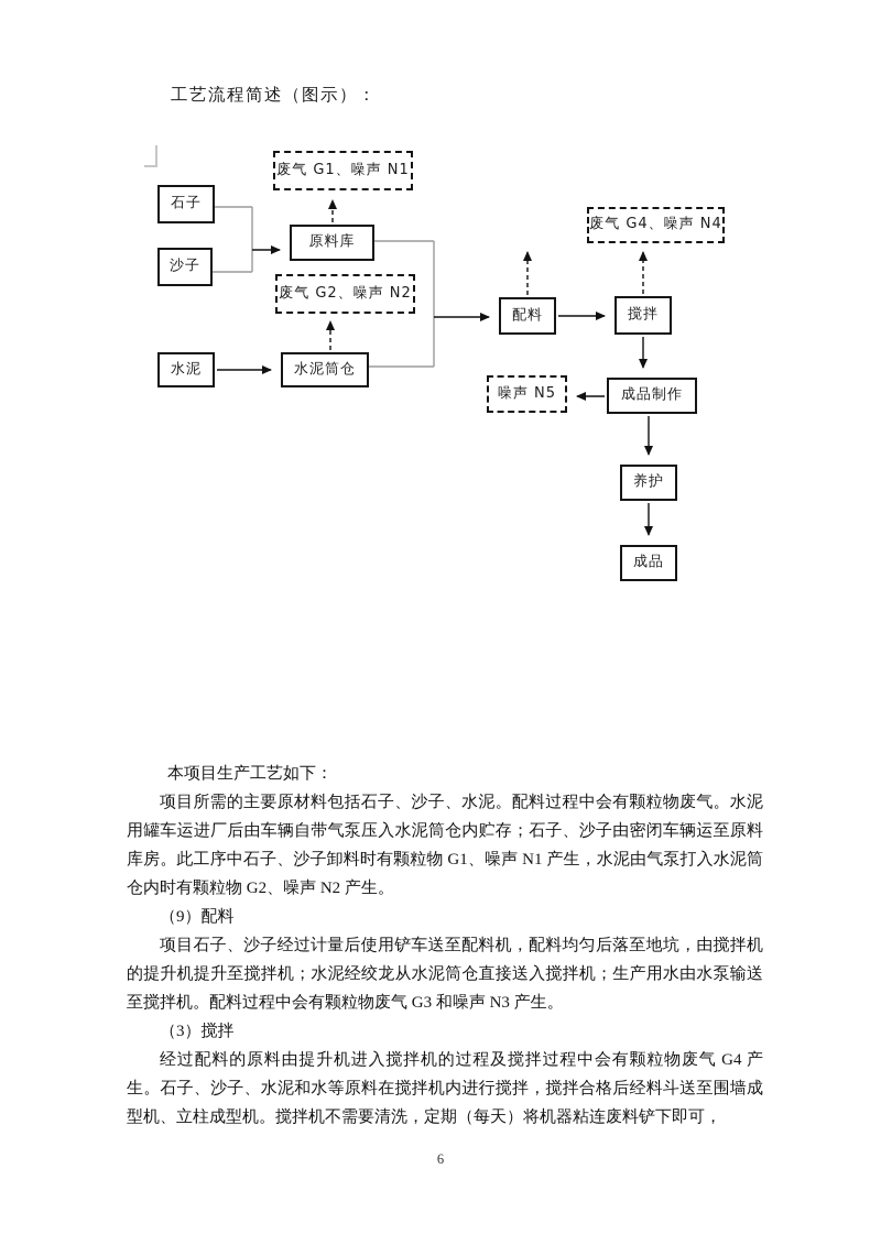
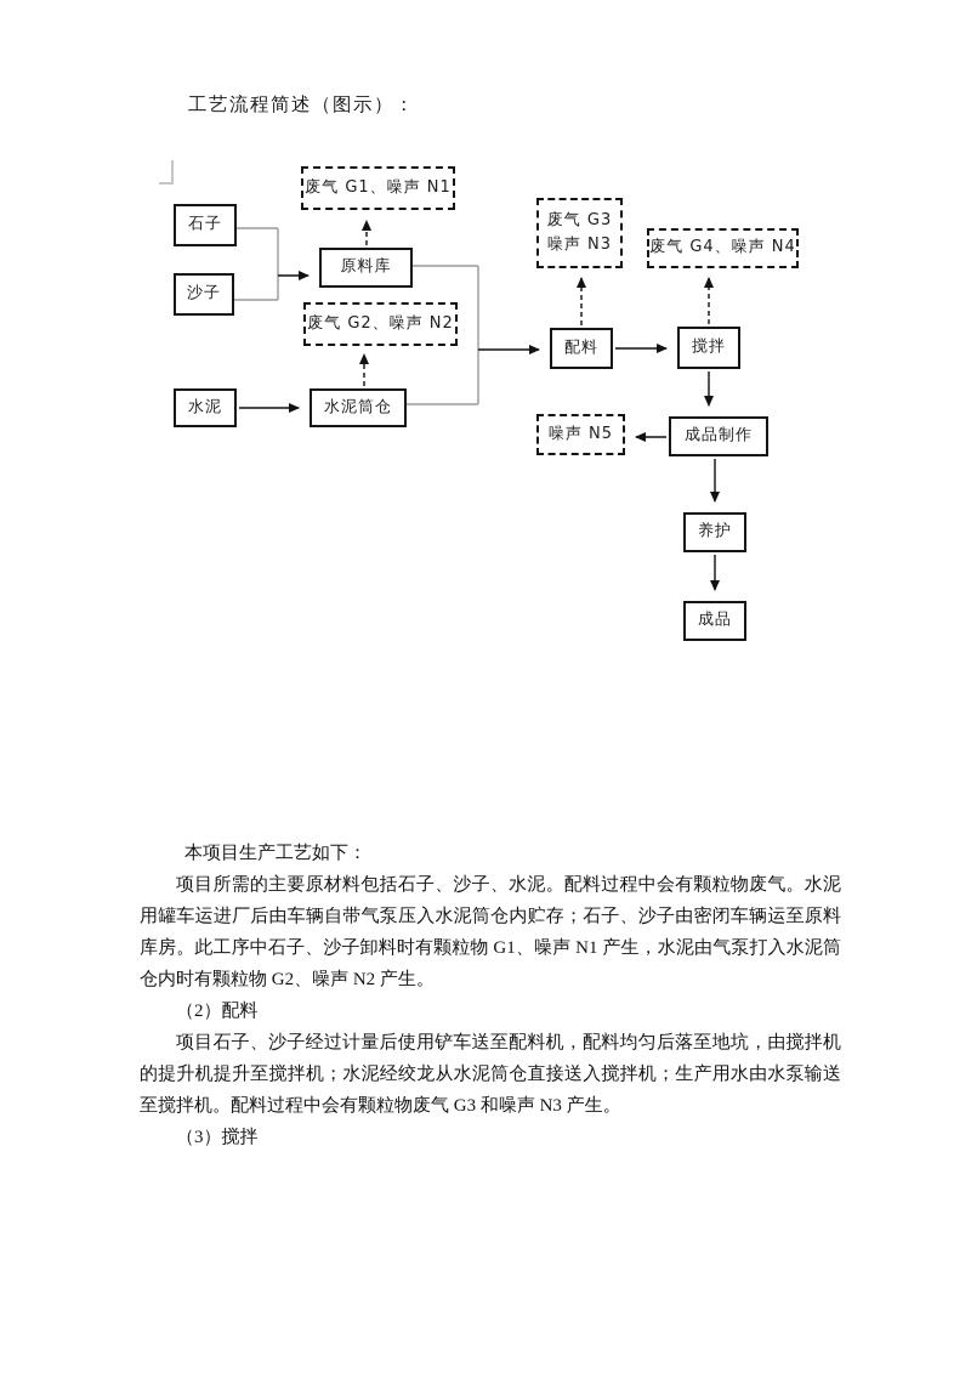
  工艺流程简述（图示）：
  石子
  沙子
  原料库
  水泥
  水泥筒仓
  配料
  搅拌
  成品制作
  养护
  成品
  废气 G1、噪声 N1
  废气 G2、噪声 N2
+ 废气 G3
+ 噪声 N3
  废气 G4、噪声 N4
  噪声 N5
  本项目生产工艺如下：
  项目所需的主要原材料包括石子、沙子、水泥。配料过程中会有颗粒物废气。水泥用罐车运进厂后由车辆自带气泵压入水泥筒仓内贮存；石子、沙子由密闭车辆运至原料库房。此工序中石子、沙子卸料时有颗粒物 G1、噪声 N1 产生，水泥由气泵打入水泥筒仓内时有颗粒物 G2、噪声 N2 产生。
- （9）配料
+ （2）配料
  项目石子、沙子经过计量后使用铲车送至配料机，配料均匀后落至地坑，由搅拌机的提升机提升至搅拌机；水泥经绞龙从水泥筒仓直接送入搅拌机；生产用水由水泵输送至搅拌机。配料过程中会有颗粒物废气 G3 和噪声 N3 产生。
  （3）搅拌
- 经过配料的原料由提升机进入搅拌机的过程及搅拌过程中会有颗粒物废气 G4 产生。石子、沙子、水泥和水等原料在搅拌机内进行搅拌，搅拌合格后经料斗送至围墙成型机、立柱成型机。搅拌机不需要清洗，定期（每天）将机器粘连废料铲下即可，
- 6
